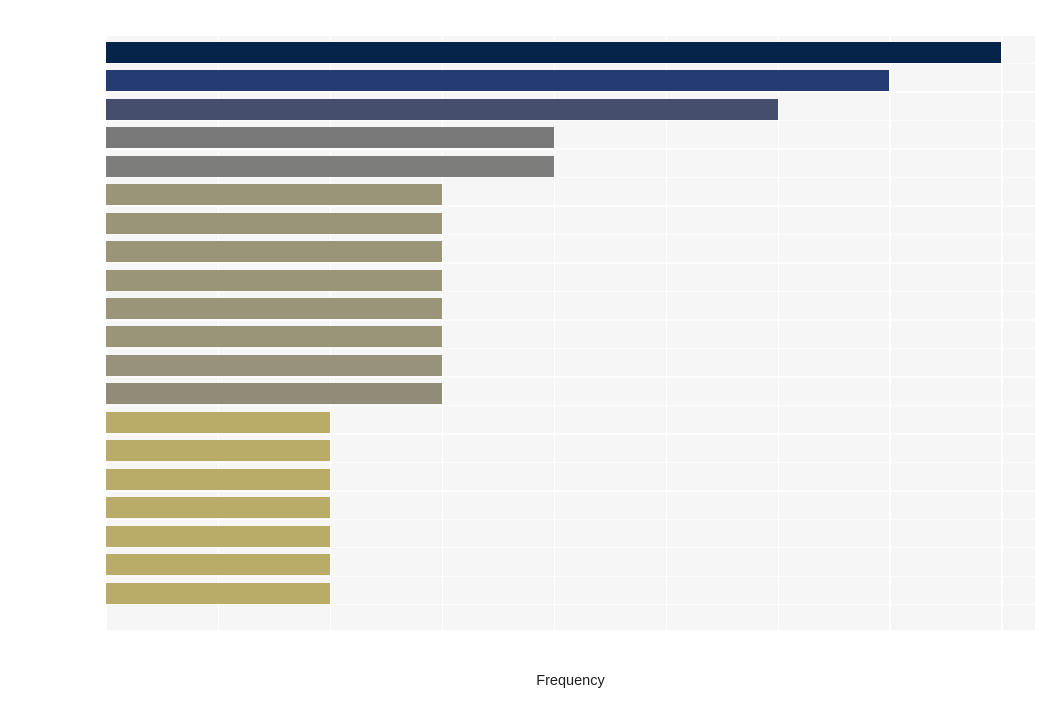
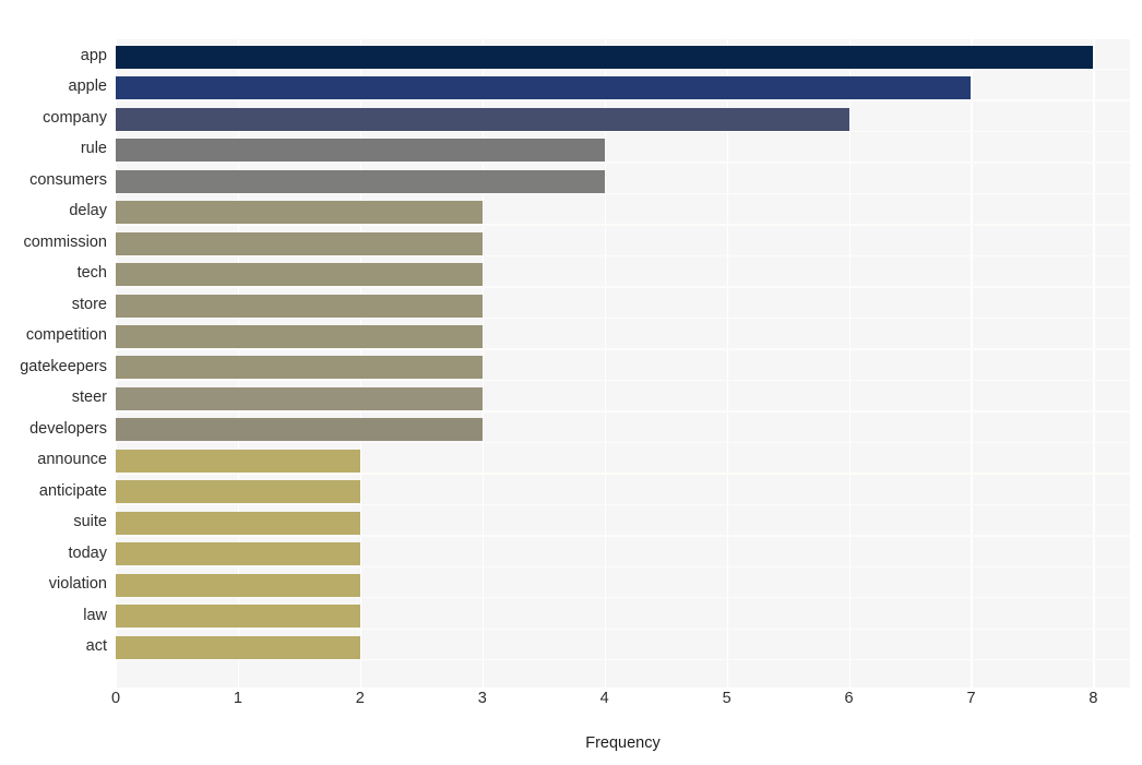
+ app
+ apple
+ company
+ rule
+ consumers
+ delay
+ commission
+ tech
+ store
+ competition
+ gatekeepers
+ steer
+ developers
+ announce
+ anticipate
+ suite
+ today
+ violation
+ law
+ act
+ 0
+ 1
+ 2
+ 3
+ 4
+ 5
+ 6
+ 7
+ 8
  Frequency
